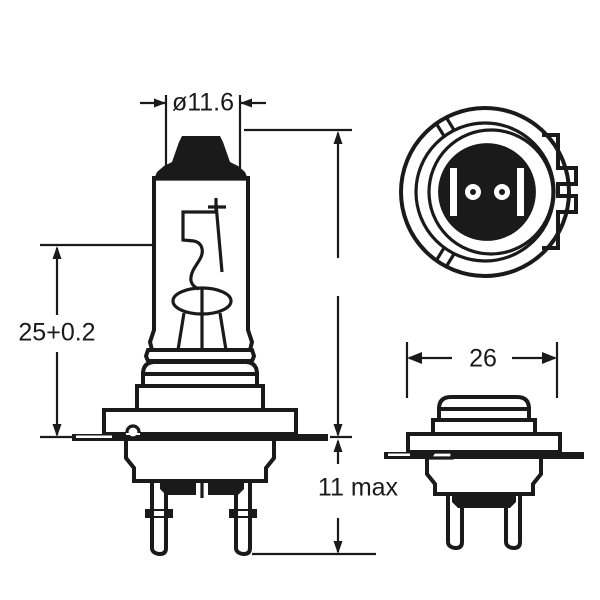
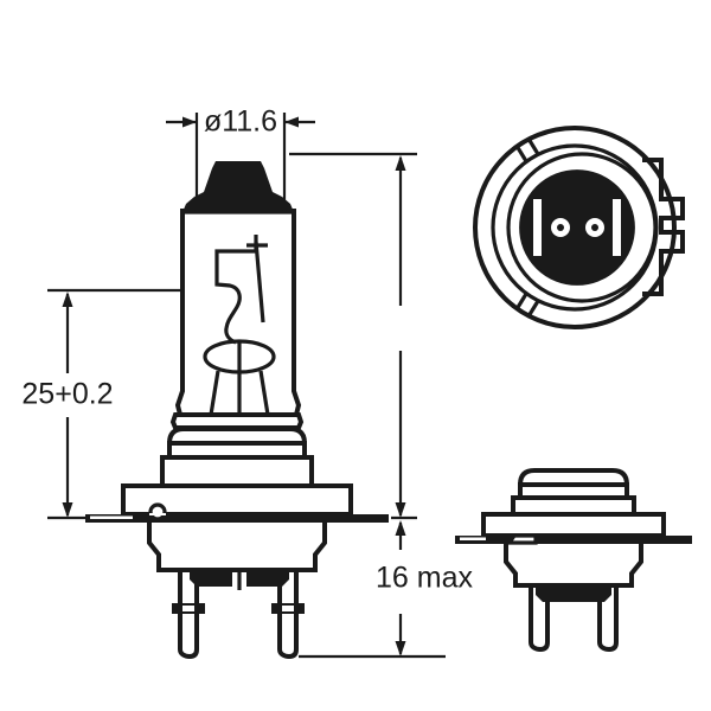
  ø11.6
  25+0.2
- 11 max
+ 16 max
- 26
